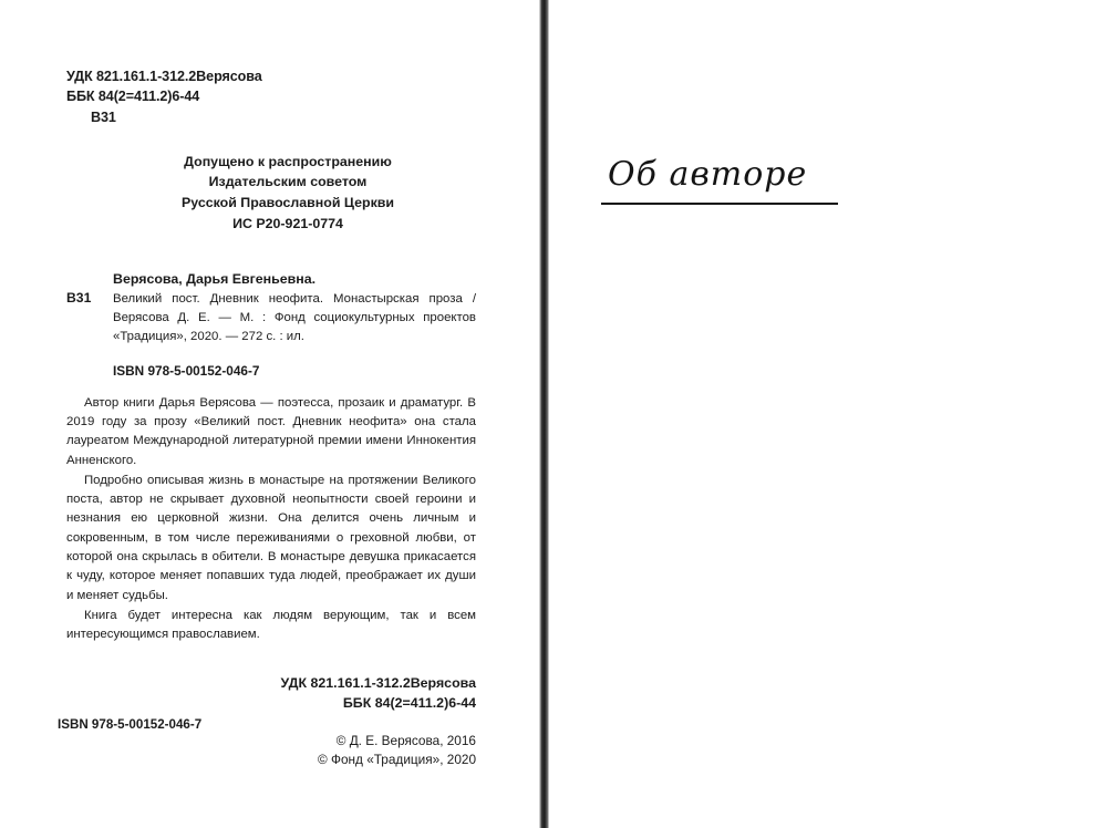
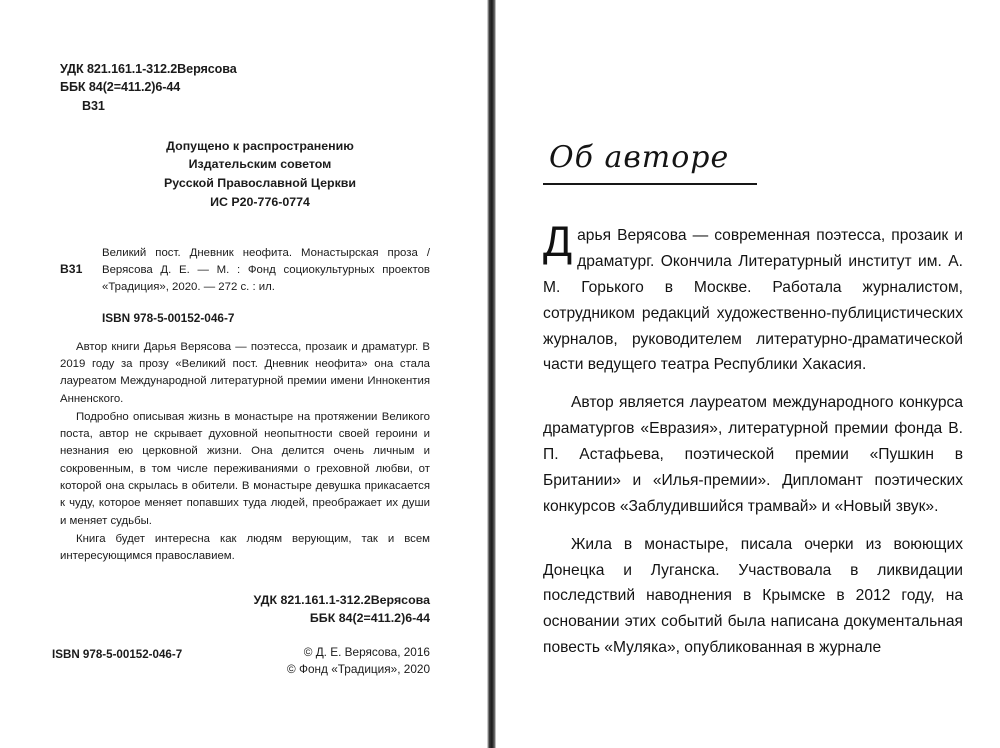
  УДК 821.161.1-312.2Верясова
  ББК 84(2=411.2)6-44
  В31
  Допущено к распространению
  Издательским советом
  Русской Православной Церкви
- ИС Р20-921-0774
+ ИС Р20-776-0774
  В31
- Верясова, Дарья Евгеньевна.
  Великий пост. Дневник неофита. Монастырская проза / Верясова Д. Е. — М. : Фонд социокультурных проектов «Традиция», 2020. — 272 с. : ил.
  ISBN 978-5-00152-046-7
  Автор книги Дарья Верясова — поэтесса, прозаик и драматург. В 2019 году за прозу «Великий пост. Дневник неофита» она стала лауреатом Международной литературной премии имени Иннокентия Анненского.
  Подробно описывая жизнь в монастыре на протяжении Великого поста, автор не скрывает духовной неопытности своей героини и незнания ею церковной жизни. Она делится очень личным и сокровенным, в том числе переживаниями о греховной любви, от которой она скрылась в обители. В монастыре девушка прикасается к чуду, которое меняет попавших туда людей, преображает их души и меняет судьбы.
  Книга будет интересна как людям верующим, так и всем интересующимся православием.
  УДК 821.161.1-312.2Верясова
  ББК 84(2=411.2)6-44
  © Д. Е. Верясова, 2016
  © Фонд «Традиция», 2020
  ISBN 978-5-00152-046-7
  Об авторе
+ Д
+ арья Верясова — современная поэтесса, прозаик и драматург. Окончила Литературный институт им. А. М. Горького в Москве. Работала журналистом, сотрудником редакций художественно-публицистических журналов, руководителем литературно-драматической части ведущего театра Республики Хакасия.
+ Автор является лауреатом международного конкурса драматургов «Евразия», литературной премии фонда В. П. Астафьева, поэтической премии «Пушкин в Британии» и «Илья-премии». Дипломант поэтических конкурсов «Заблудившийся трамвай» и «Новый звук».
+ Жила в монастыре, писала очерки из воюющих Донецка и Луганска. Участвовала в ликвидации последствий наводнения в Крымске в 2012 году, на основании этих событий была написана документальная повесть «Муляка», опубликованная в журнале
